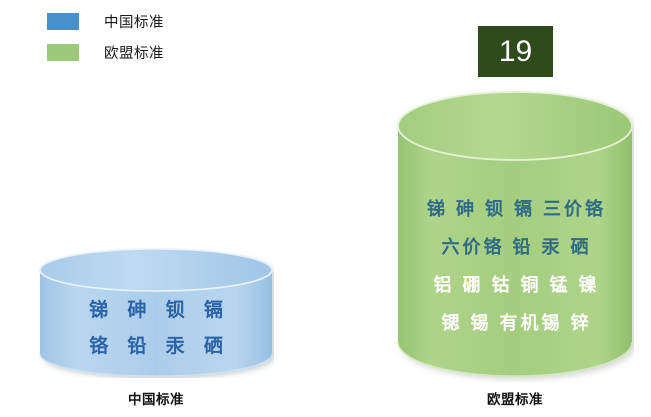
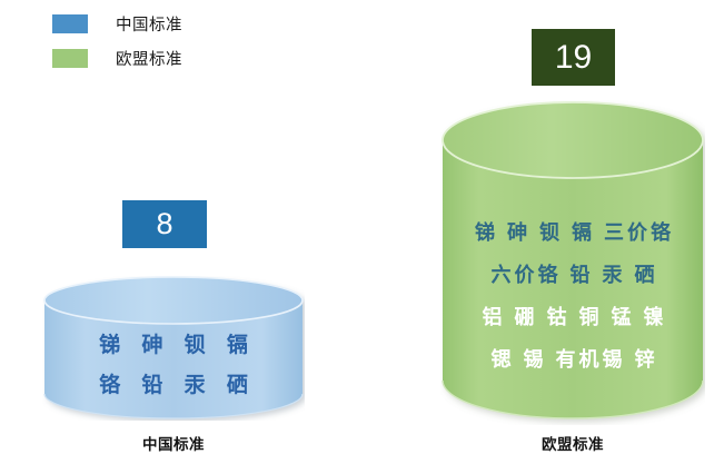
  中国标准
  欧盟标准
+ 8
  19
  锑 砷 钡 镉
  铬 铅 汞 硒
  锑 砷 钡 镉 三价铬
  六价铬 铅 汞 硒
  铝 硼 钴 铜 锰 镍
  锶 锡 有机锡 锌
  中国标准
  欧盟标准
